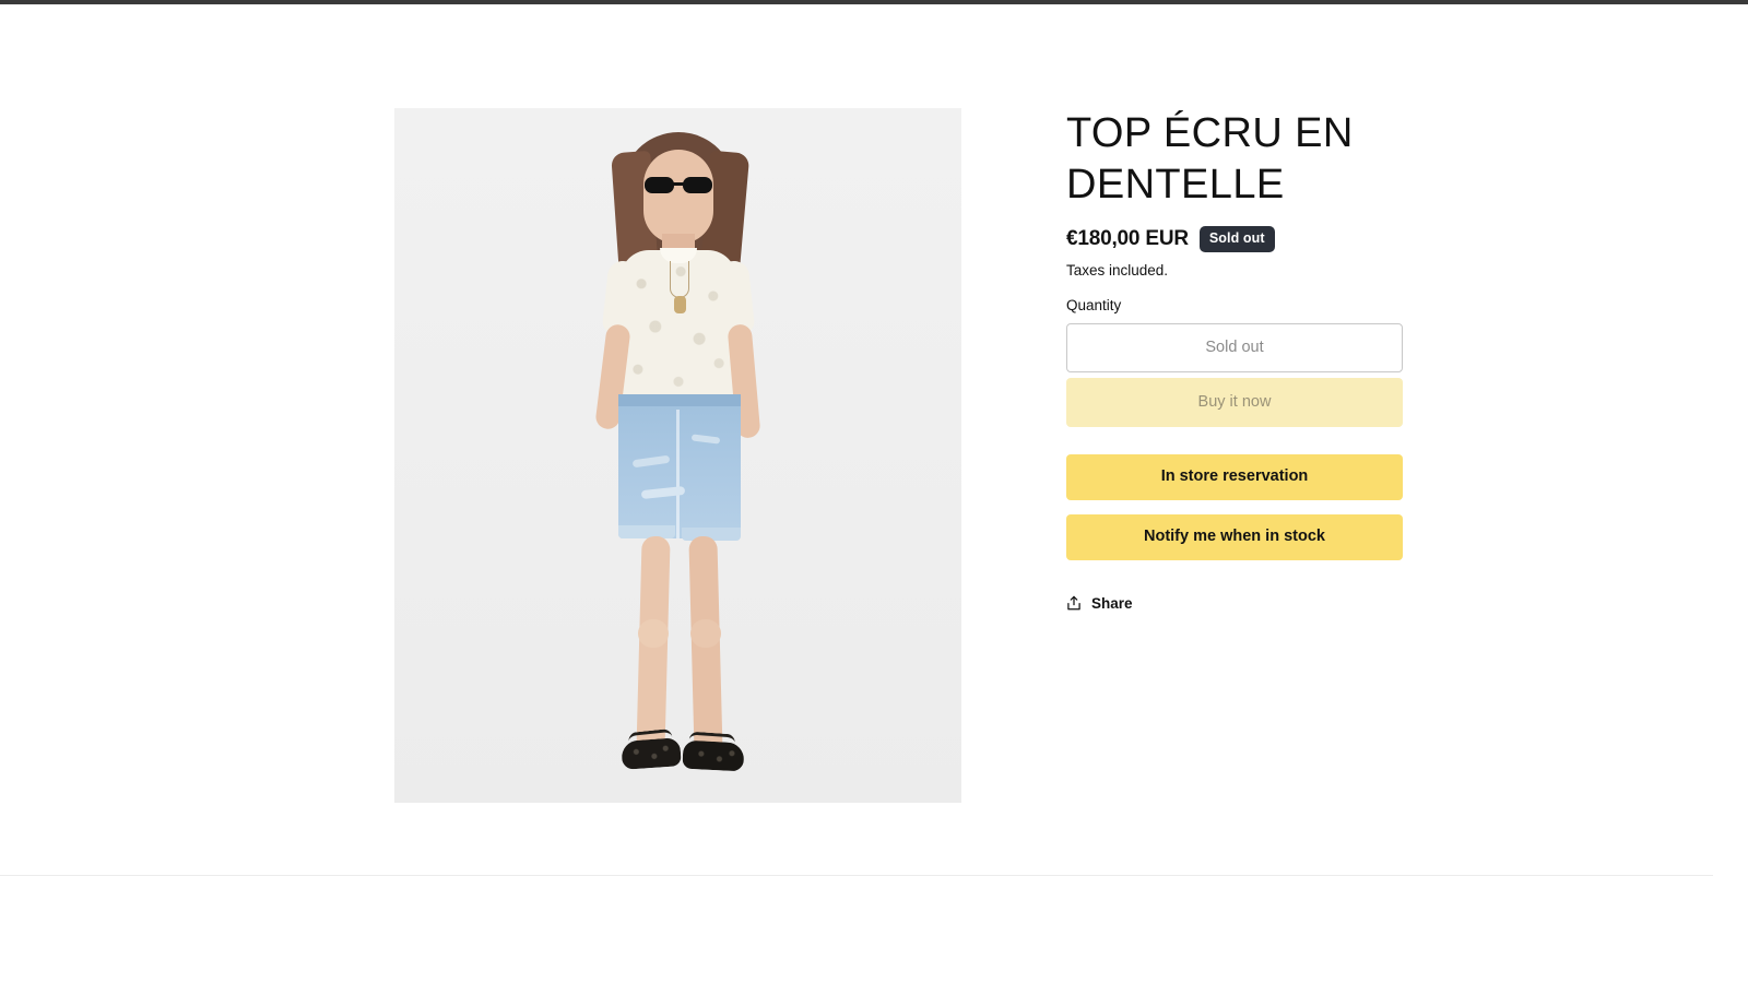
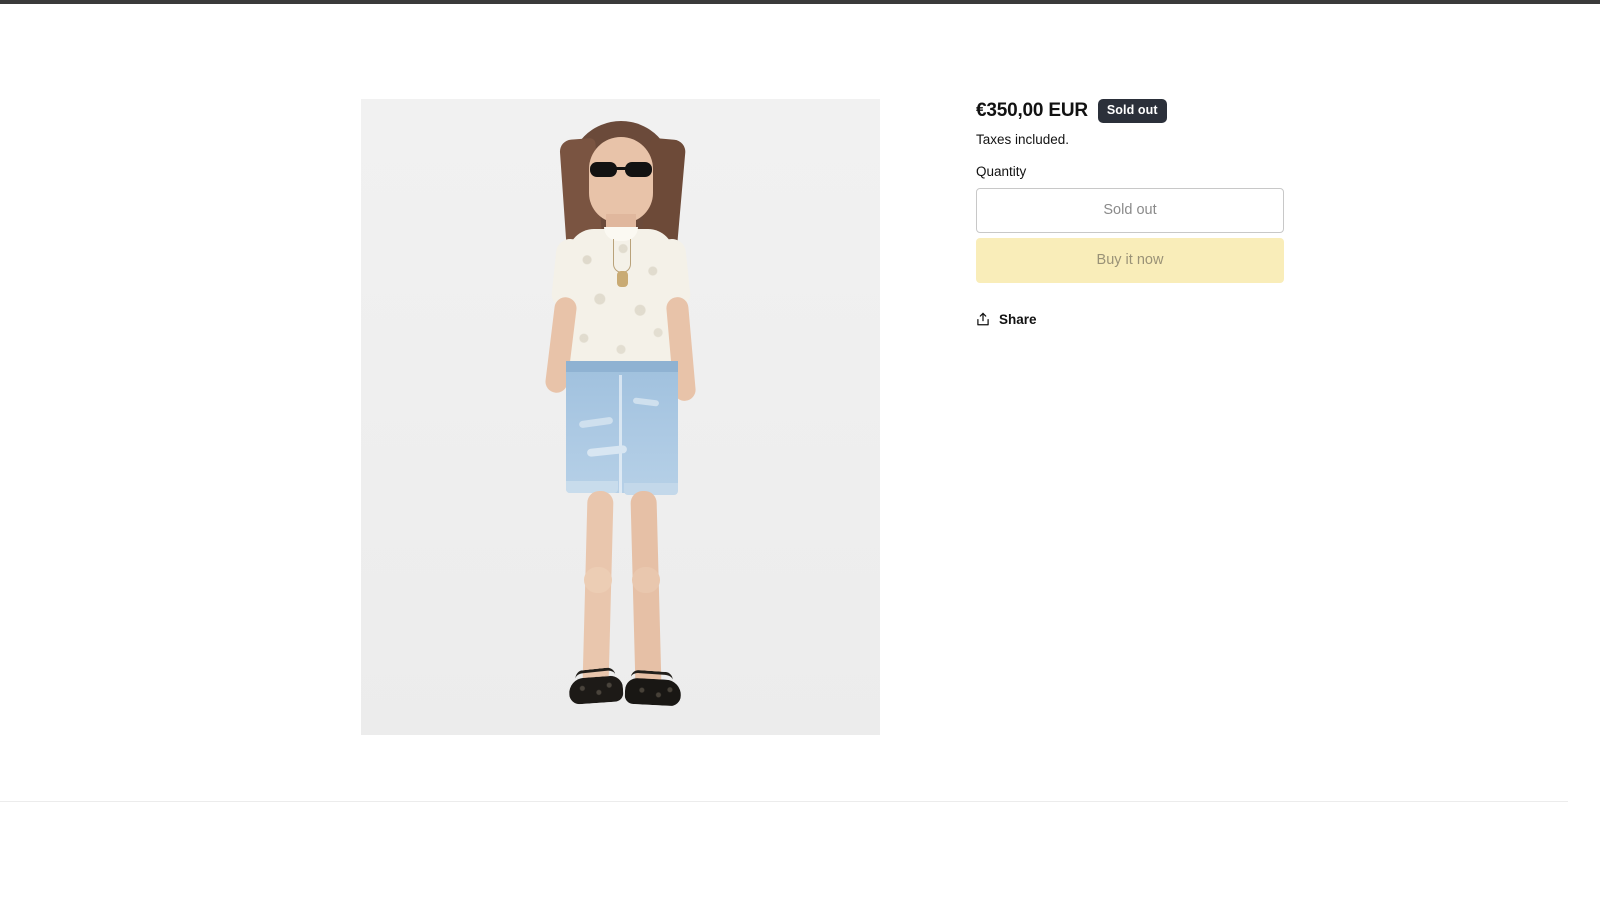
- TOP ÉCRU EN DENTELLE
- €180,00 EUR
+ €350,00 EUR
  Sold out
  Taxes included.
  Quantity
  Sold out
  Buy it now
- In store reservation
- Notify me when in stock
  Share
